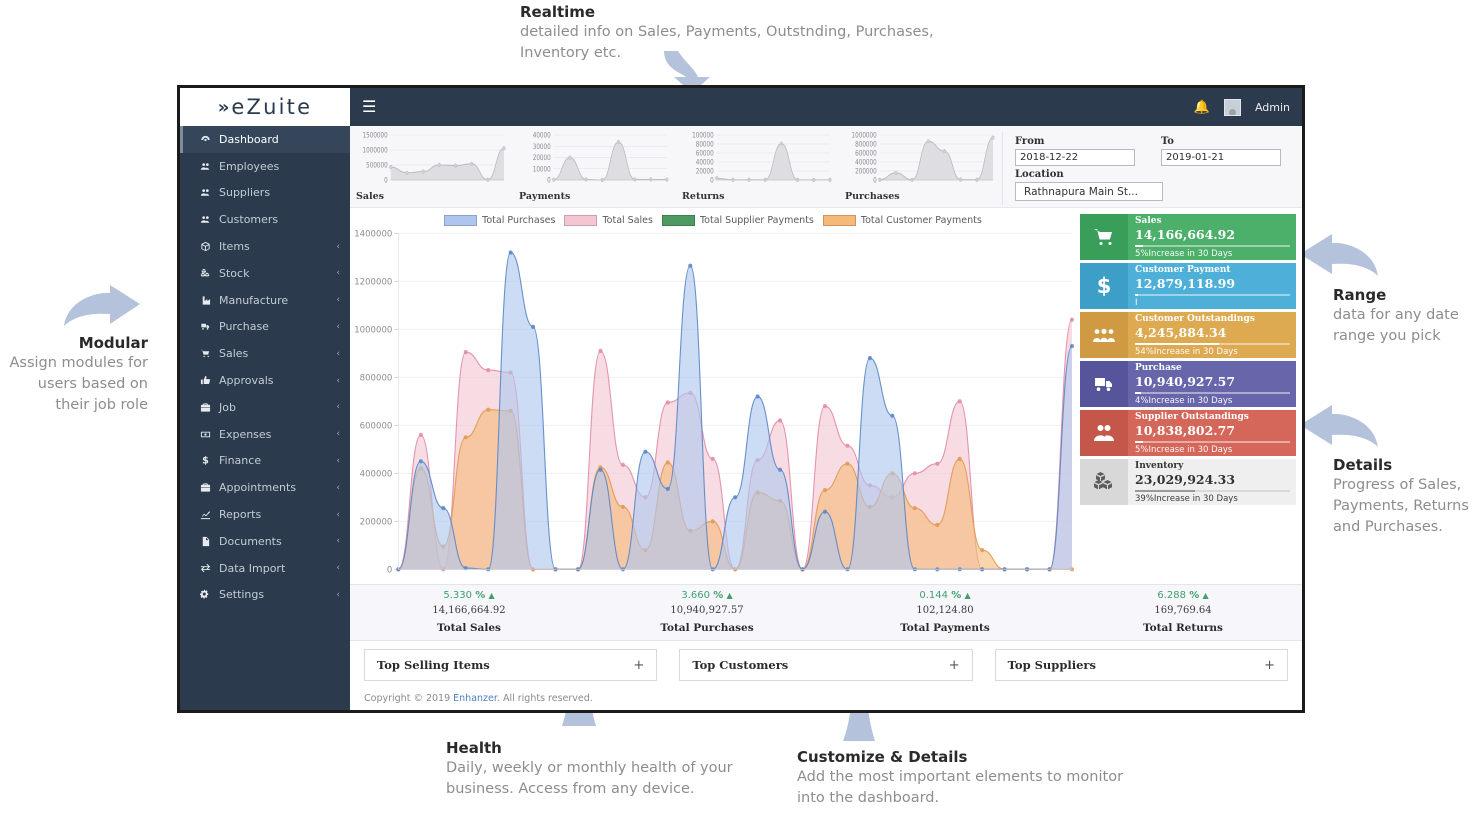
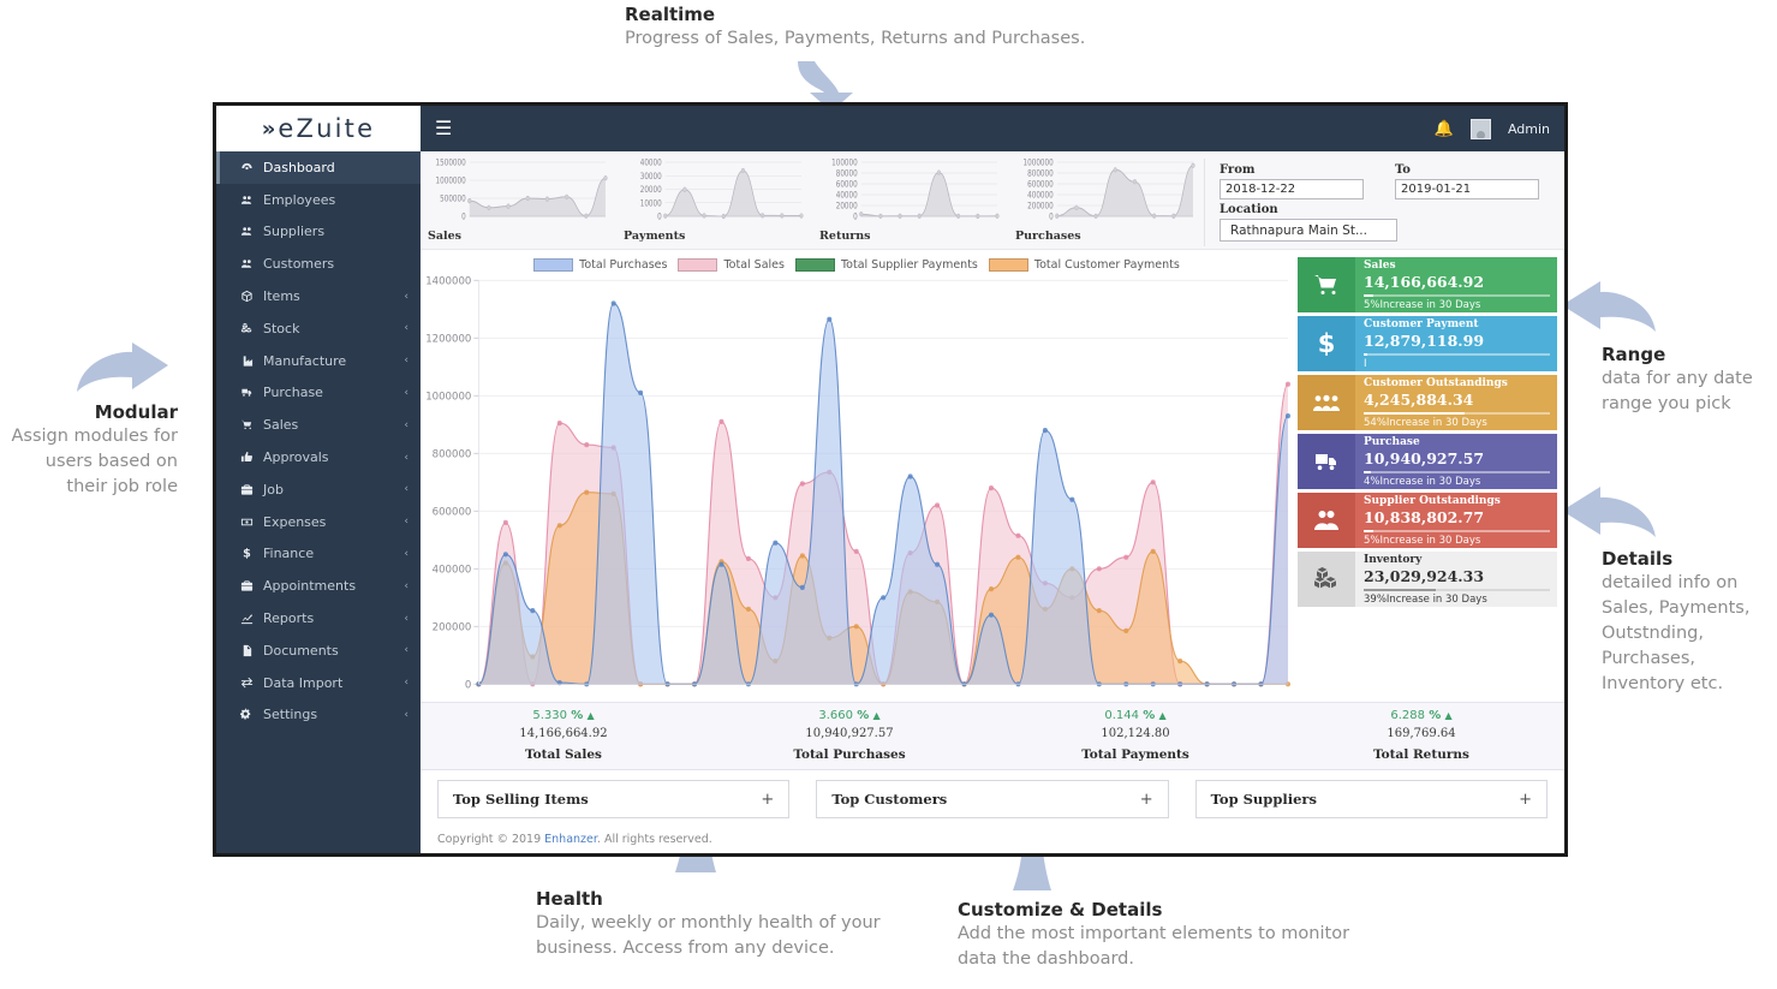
  Realtime
- detailed info on Sales, Payments, Outstnding, Purchases, Inventory etc.
+ Progress of Sales, Payments, Returns and Purchases.
  Modular
  Assign modules for users based on their job role
  Range
  data for any date range you pick
  Details
- Progress of Sales, Payments, Returns and Purchases.
+ detailed info on Sales, Payments, Outstnding, Purchases, Inventory etc.
  Health
  Daily, weekly or monthly health of your business. Access from any device.
  Customize & Details
- Add the most important elements to monitor into the dashboard.
+ Add the most important elements to monitor data the dashboard.
  »
  eZuite
  Dashboard
  Employees
  Suppliers
  Customers
  Items
  ‹
  Stock
  ‹
  Manufacture
  ‹
  Purchase
  ‹
  Sales
  ‹
  Approvals
  ‹
  Job
  ‹
  Expenses
  ‹
  $
  Finance
  ‹
  Appointments
  ‹
  Reports
  ‹
  Documents
  ‹
  Data Import
  ‹
  Settings
  ‹
  ☰
  🔔
  Admin
  1500000
  1000000
  500000
  0
  Sales
  40000
  30000
  20000
  10000
  0
  Payments
  100000
  80000
  60000
  40000
  20000
  0
  Returns
  1000000
  800000
  600000
  400000
  200000
  0
  Purchases
  From
  2018-12-22
  To
  2019-01-21
  Location
  Rathnapura Main St...
  Total Purchases
  Total Sales
  Total Supplier Payments
  Total Customer Payments
  0
  200000
  400000
  600000
  800000
  1000000
  1200000
  1400000
  Sales
  14,166,664.92
  5%Increase in 30 Days
  $
  Customer Payment
  12,879,118.99
  I
  Customer Outstandings
  4,245,884.34
  54%Increase in 30 Days
  Purchase
  10,940,927.57
  4%Increase in 30 Days
  Supplier Outstandings
  10,838,802.77
  5%Increase in 30 Days
  Inventory
  23,029,924.33
  39%Increase in 30 Days
  5.330 % ▲
  14,166,664.92
  Total Sales
  3.660 % ▲
  10,940,927.57
  Total Purchases
  0.144 % ▲
  102,124.80
  Total Payments
  6.288 % ▲
  169,769.64
  Total Returns
  Top Selling Items
  +
  Top Customers
  +
  Top Suppliers
  +
  Copyright © 2019 Enhanzer. All rights reserved.
